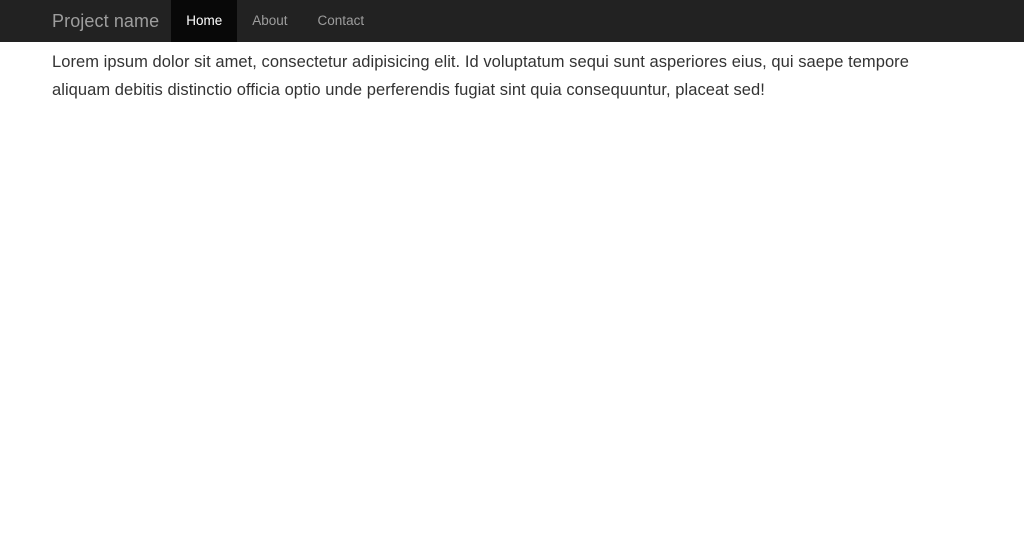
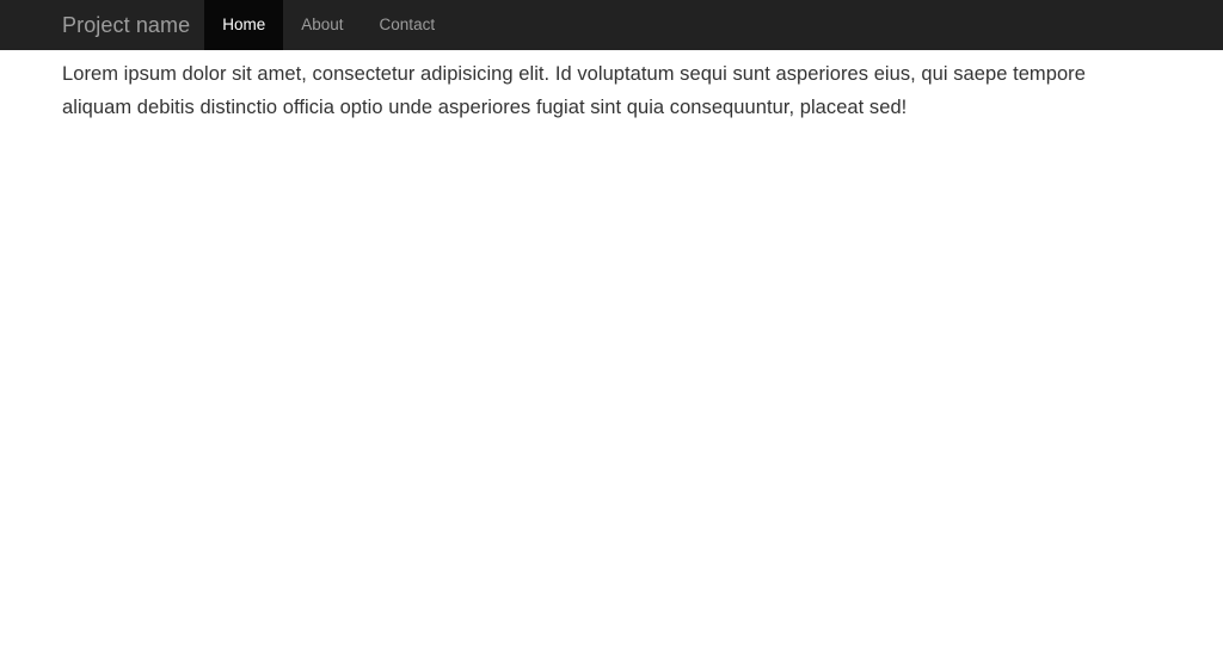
  Project name
  Home
  About
  Contact
- Lorem ipsum dolor sit amet, consectetur adipisicing elit. Id voluptatum sequi sunt asperiores eius, qui saepe tempore aliquam debitis distinctio officia optio unde perferendis fugiat sint quia consequuntur, placeat sed!
+ Lorem ipsum dolor sit amet, consectetur adipisicing elit. Id voluptatum sequi sunt asperiores eius, qui saepe tempore aliquam debitis distinctio officia optio unde asperiores fugiat sint quia consequuntur, placeat sed!
